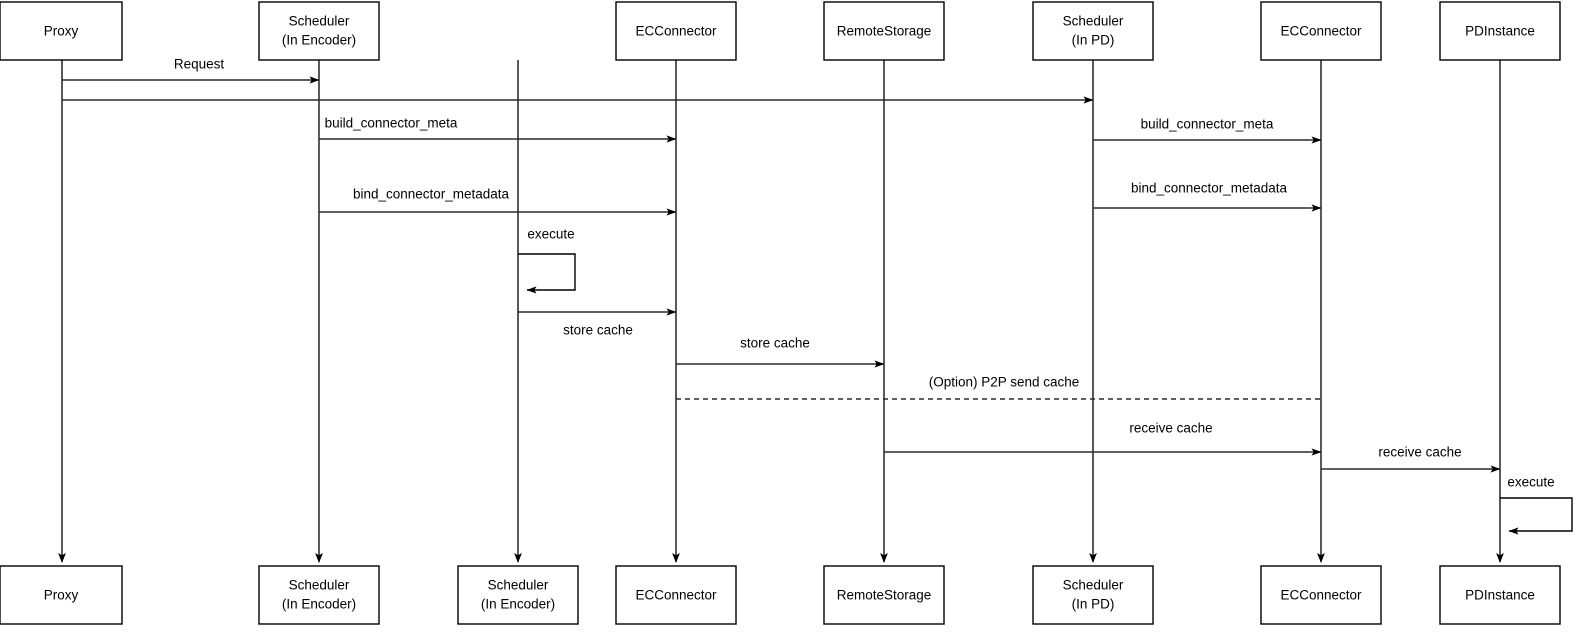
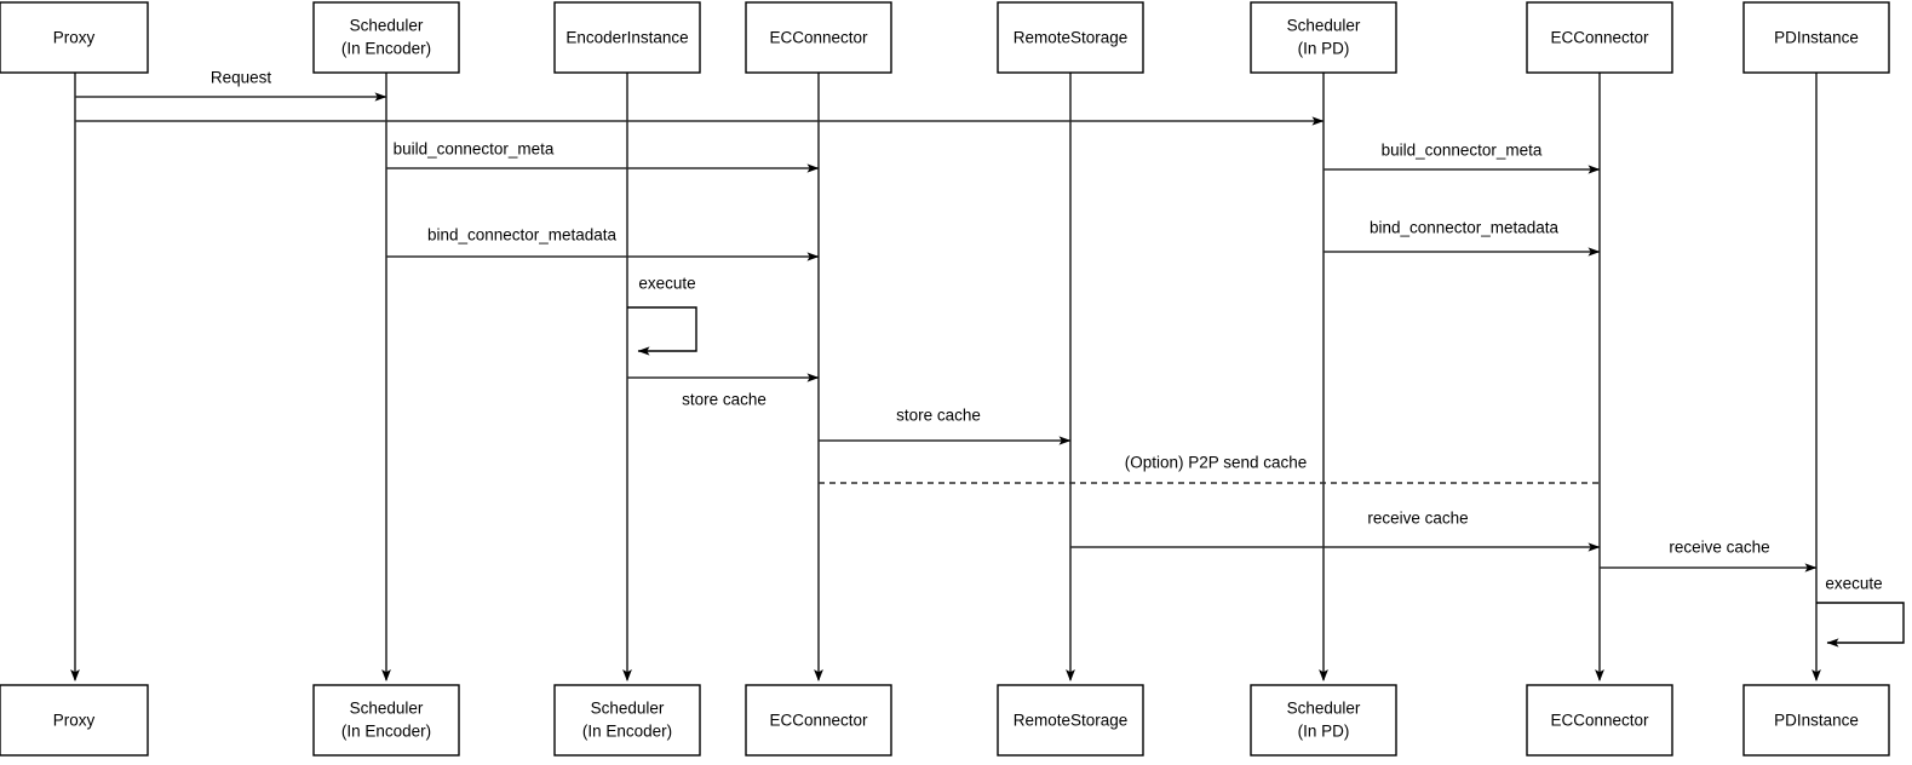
  Request
  build_connector_meta
  build_connector_meta
  bind_connector_metadata
  bind_connector_metadata
  store cache
  store cache
  (Option) P2P send cache
  receive cache
  receive cache
  execute
  execute
  Proxy
  Scheduler
  (In Encoder)
+ EncoderInstance
  ECConnector
  RemoteStorage
  Scheduler
  (In PD)
  ECConnector
  PDInstance
  Proxy
  Scheduler
  (In Encoder)
  Scheduler
  (In Encoder)
  ECConnector
  RemoteStorage
  Scheduler
  (In PD)
  ECConnector
  PDInstance
